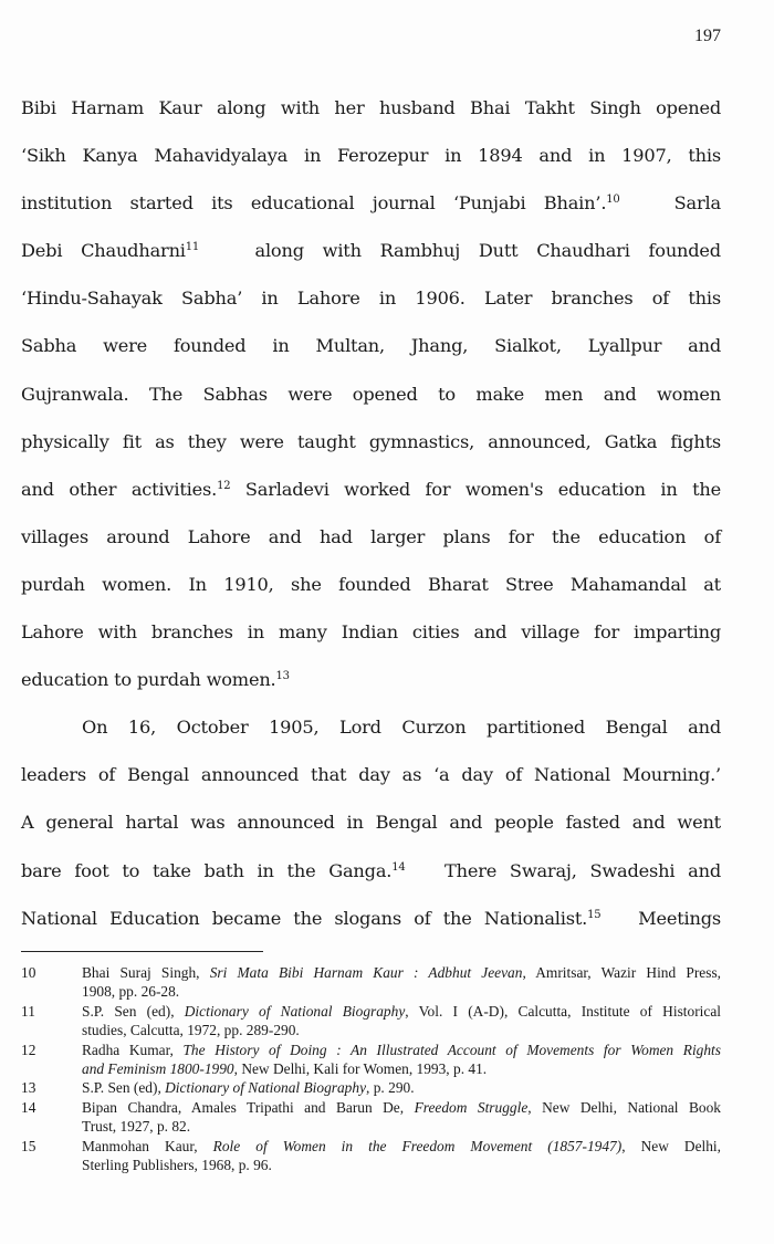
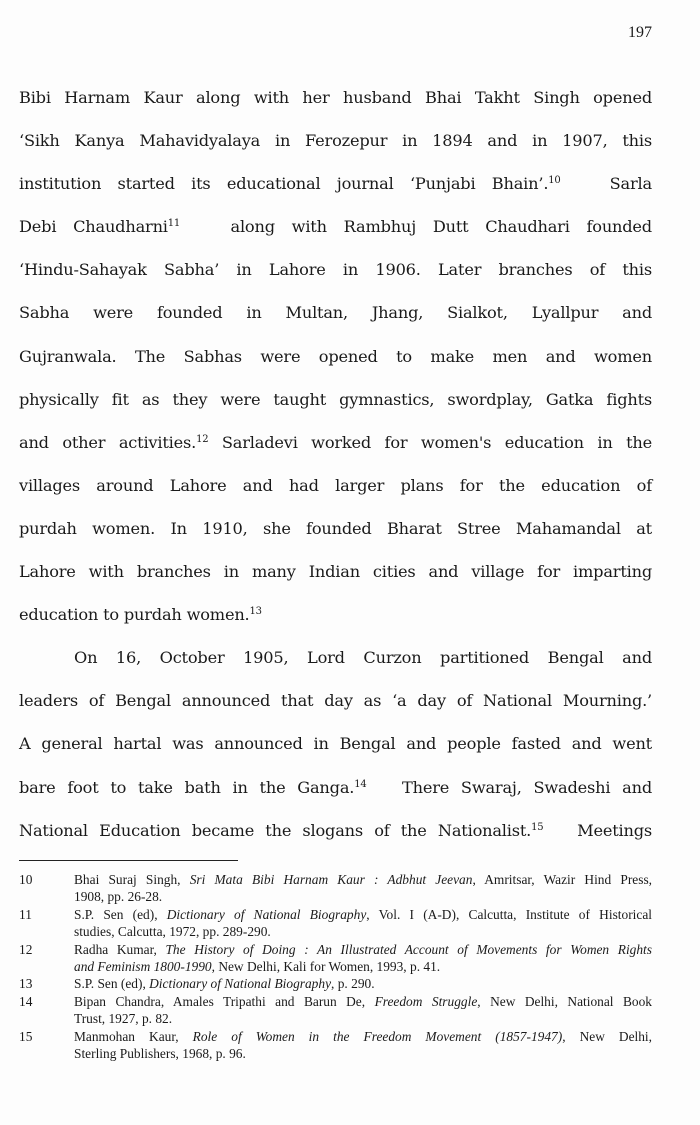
  197
  Bibi Harnam Kaur along with her husband Bhai Takht Singh opened
  ‘Sikh Kanya Mahavidyalaya in Ferozepur in 1894 and in 1907, this
  institution started its educational journal ‘Punjabi Bhain’.10 Sarla
  Debi Chaudharni11 along with Rambhuj Dutt Chaudhari founded
  ‘Hindu-Sahayak Sabha’ in Lahore in 1906. Later branches of this
  Sabha were founded in Multan, Jhang, Sialkot, Lyallpur and
  Gujranwala. The Sabhas were opened to make men and women
- physically fit as they were taught gymnastics, announced, Gatka fights
+ physically fit as they were taught gymnastics, swordplay, Gatka fights
  and other activities.12 Sarladevi worked for women's education in the
  villages around Lahore and had larger plans for the education of
  purdah women. In 1910, she founded Bharat Stree Mahamandal at
  Lahore with branches in many Indian cities and village for imparting
  education to purdah women.13
  On 16, October 1905, Lord Curzon partitioned Bengal and
  leaders of Bengal announced that day as ‘a day of National Mourning.’
  A general hartal was announced in Bengal and people fasted and went
  bare foot to take bath in the Ganga.14 There Swaraj, Swadeshi and
  National Education became the slogans of the Nationalist.15 Meetings
  10
  Bhai Suraj Singh, Sri Mata Bibi Harnam Kaur : Adbhut Jeevan, Amritsar, Wazir Hind Press,
  1908, pp. 26-28.
  11
  S.P. Sen (ed), Dictionary of National Biography, Vol. I (A-D), Calcutta, Institute of Historical
  studies, Calcutta, 1972, pp. 289-290.
  12
  Radha Kumar, The History of Doing : An Illustrated Account of Movements for Women Rights
  and Feminism 1800-1990, New Delhi, Kali for Women, 1993, p. 41.
  13
  S.P. Sen (ed), Dictionary of National Biography, p. 290.
  14
  Bipan Chandra, Amales Tripathi and Barun De, Freedom Struggle, New Delhi, National Book
  Trust, 1927, p. 82.
  15
  Manmohan Kaur, Role of Women in the Freedom Movement (1857-1947), New Delhi,
  Sterling Publishers, 1968, p. 96.
